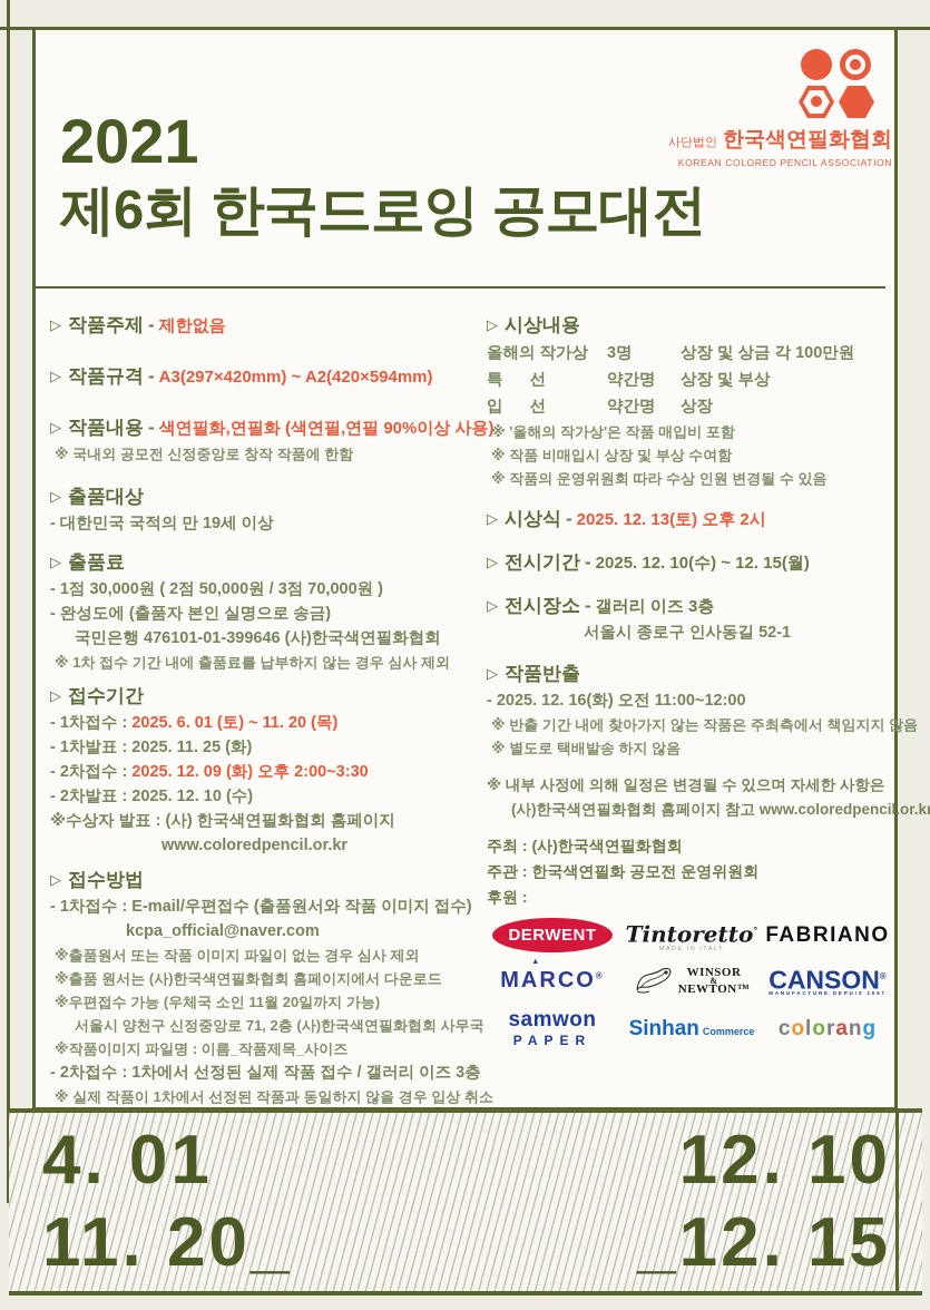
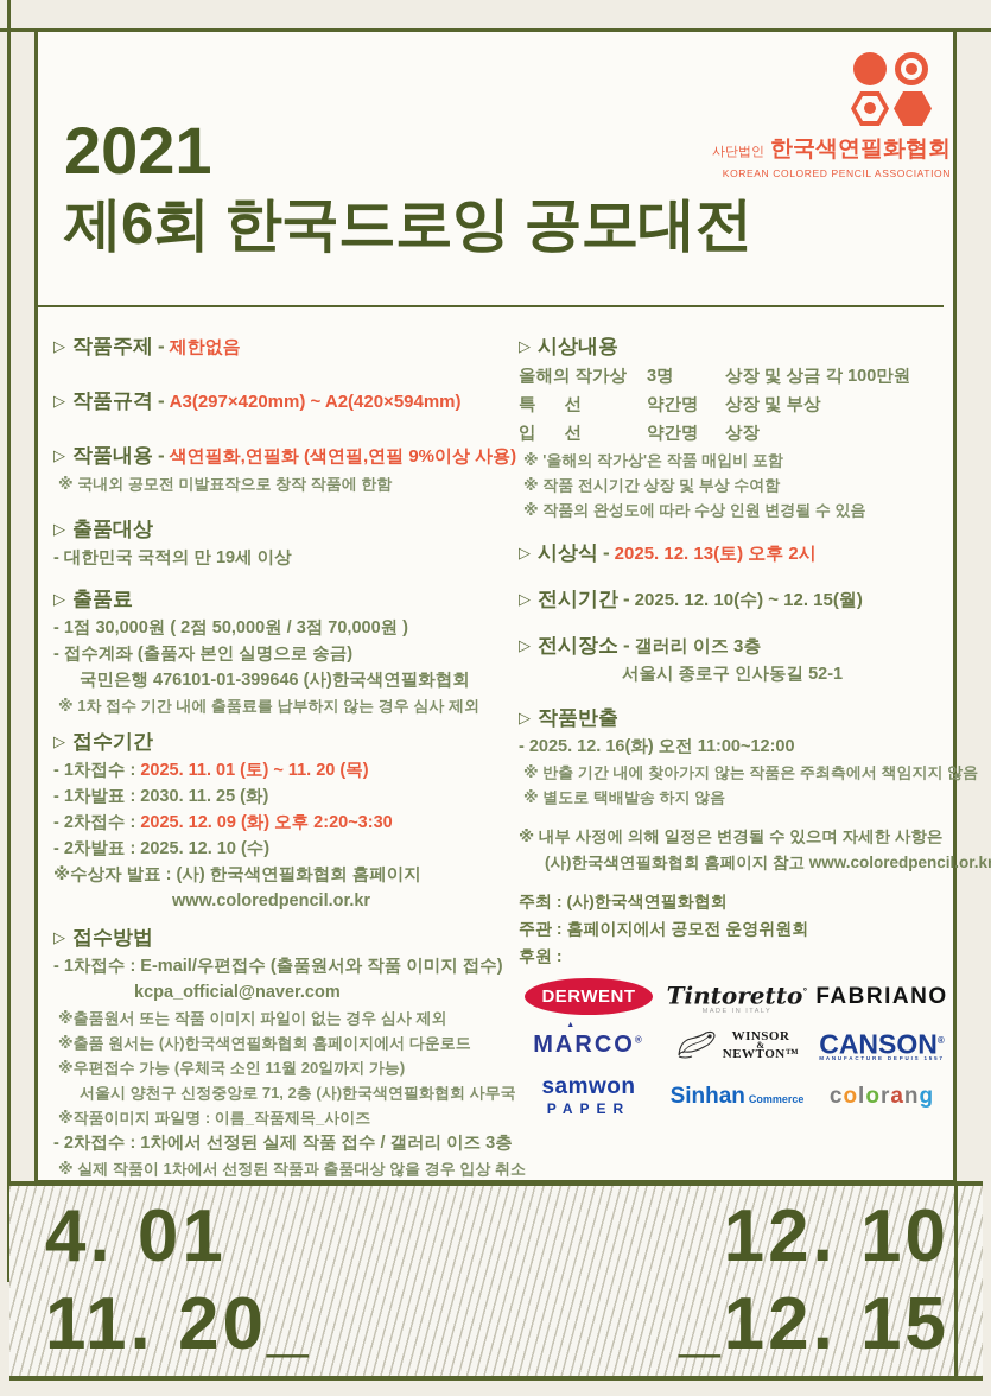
  2021
  제6회 한국드로잉 공모대전
  사단법인 한국색연필화협회
  KOREAN COLORED PENCIL ASSOCIATION
  ▷ 작품주제 - 제한없음
  ▷ 작품규격 - A3(297×420mm) ~ A2(420×594mm)
- ▷ 작품내용 - 색연필화,연필화 (색연필,연필 90%이상 사용)
+ ▷ 작품내용 - 색연필화,연필화 (색연필,연필 9%이상 사용)
- ※ 국내외 공모전 신정중앙로 창작 작품에 한함
+ ※ 국내외 공모전 미발표작으로 창작 작품에 한함
  ▷ 출품대상
  - 대한민국 국적의 만 19세 이상
  ▷ 출품료
  - 1점 30,000원 ( 2점 50,000원 / 3점 70,000원 )
- - 완성도에 (출품자 본인 실명으로 송금)
+ - 접수계좌 (출품자 본인 실명으로 송금)
  국민은행 476101-01-399646 (사)한국색연필화협회
  ※ 1차 접수 기간 내에 출품료를 납부하지 않는 경우 심사 제외
  ▷ 접수기간
- - 1차접수 : 2025. 6. 01 (토) ~ 11. 20 (목)
+ - 1차접수 : 2025. 11. 01 (토) ~ 11. 20 (목)
- - 1차발표 : 2025. 11. 25 (화)
+ - 1차발표 : 2030. 11. 25 (화)
- - 2차접수 : 2025. 12. 09 (화) 오후 2:00~3:30
+ - 2차접수 : 2025. 12. 09 (화) 오후 2:20~3:30
  - 2차발표 : 2025. 12. 10 (수)
  ※수상자 발표 : (사) 한국색연필화협회 홈페이지
  www.coloredpencil.or.kr
  ▷ 접수방법
  - 1차접수 : E-mail/우편접수 (출품원서와 작품 이미지 접수)
  kcpa_official@naver.com
  ※출품원서 또는 작품 이미지 파일이 없는 경우 심사 제외
  ※출품 원서는 (사)한국색연필화협회 홈페이지에서 다운로드
  ※우편접수 가능 (우체국 소인 11월 20일까지 가능)
  서울시 양천구 신정중앙로 71, 2층 (사)한국색연필화협회 사무국
  ※작품이미지 파일명 : 이름_작품제목_사이즈
  - 2차접수 : 1차에서 선정된 실제 작품 접수 / 갤러리 이즈 3층
- ※ 실제 작품이 1차에서 선정된 작품과 동일하지 않을 경우 입상 취소
+ ※ 실제 작품이 1차에서 선정된 작품과 출품대상 않을 경우 입상 취소
  ▷ 시상내용
  올해의 작가상
  3명
  상장 및 상금 각 100만원
  특 선
  약간명
  상장 및 부상
  입 선
  약간명
  상장
  ※ '올해의 작가상'은 작품 매입비 포함
- ※ 작품 비매입시 상장 및 부상 수여함
+ ※ 작품 전시기간 상장 및 부상 수여함
- ※ 작품의 운영위원회 따라 수상 인원 변경될 수 있음
+ ※ 작품의 완성도에 따라 수상 인원 변경될 수 있음
  ▷ 시상식 - 2025. 12. 13(토) 오후 2시
  ▷ 전시기간 - 2025. 12. 10(수) ~ 12. 15(월)
  ▷ 전시장소 - 갤러리 이즈 3층
  서울시 종로구 인사동길 52-1
  ▷ 작품반출
  - 2025. 12. 16(화) 오전 11:00~12:00
  ※ 반출 기간 내에 찾아가지 않는 작품은 주최측에서 책임지지 않음
  ※ 별도로 택배발송 하지 않음
  ※ 내부 사정에 의해 일정은 변경될 수 있으며 자세한 사항은
  (사)한국색연필화협회 홈페이지 참고 www.coloredpencil.or.k
  주최 : (사)한국색연필화협회
- 주관 : 한국색연필화 공모전 운영위원회
+ 주관 : 홈페이지에서 공모전 운영위원회
  후원 :
  DERWENT
  Tintoretto°
  FABRIANO
  MARCO®
  WINSOR
  &
  NEWTON™
  CANSON®
  samwon
  PAPER
  Sinhan Commerce
  colorang
  4. 01
  11. 20_
  12. 10
  _12. 15
